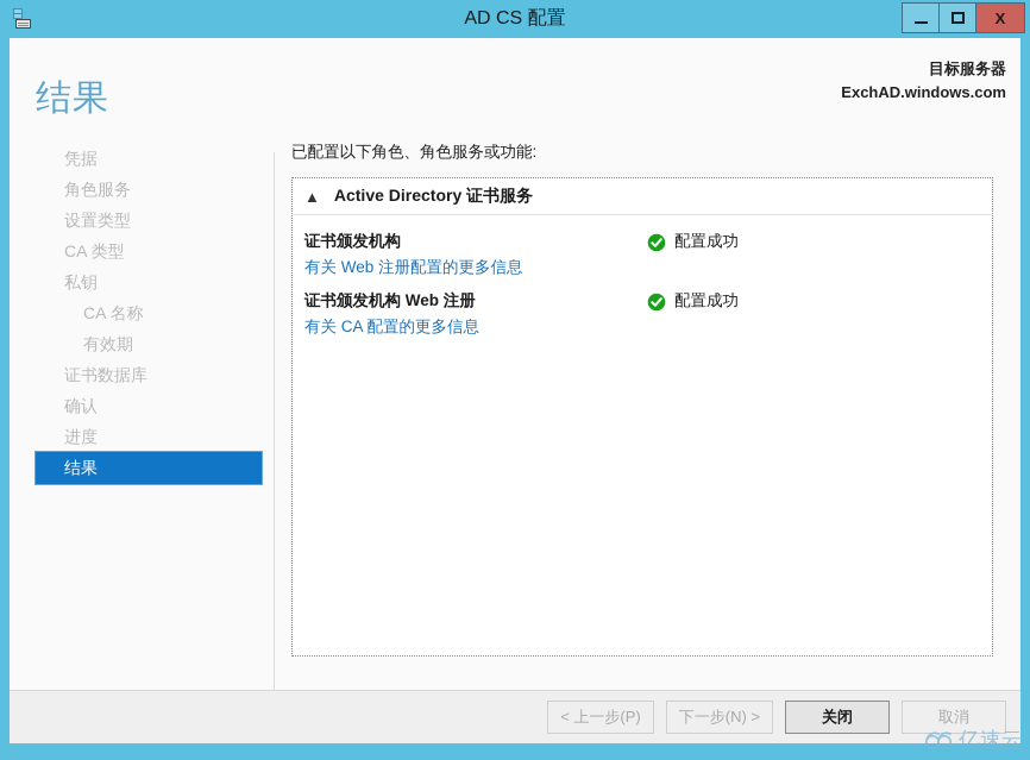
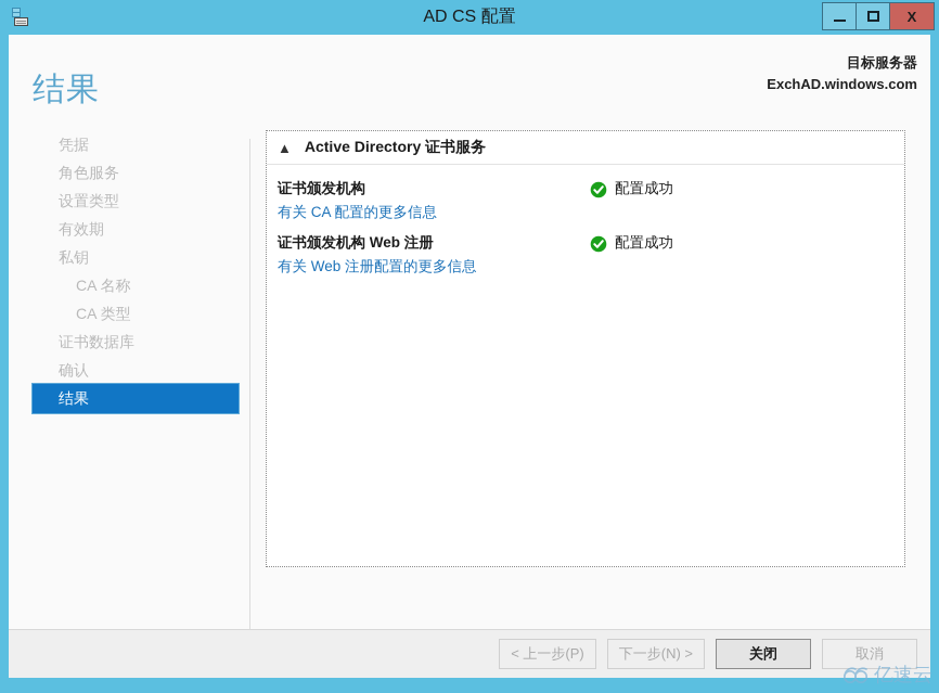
  AD CS 配置
  X
  结果
  目标服务器
  ExchAD.windows.com
  凭据
  角色服务
  设置类型
- CA 类型
+ 有效期
  私钥
  CA 名称
- 有效期
+ CA 类型
  证书数据库
  确认
- 进度
  结果
- 已配置以下角色、角色服务或功能:
  ▲
  Active Directory 证书服务
  证书颁发机构
  配置成功
- 有关 Web 注册配置的更多信息
+ 有关 CA 配置的更多信息
  证书颁发机构 Web 注册
  配置成功
- 有关 CA 配置的更多信息
+ 有关 Web 注册配置的更多信息
  < 上一步(P)
  下一步(N) >
  关闭
  取消
  亿速云
